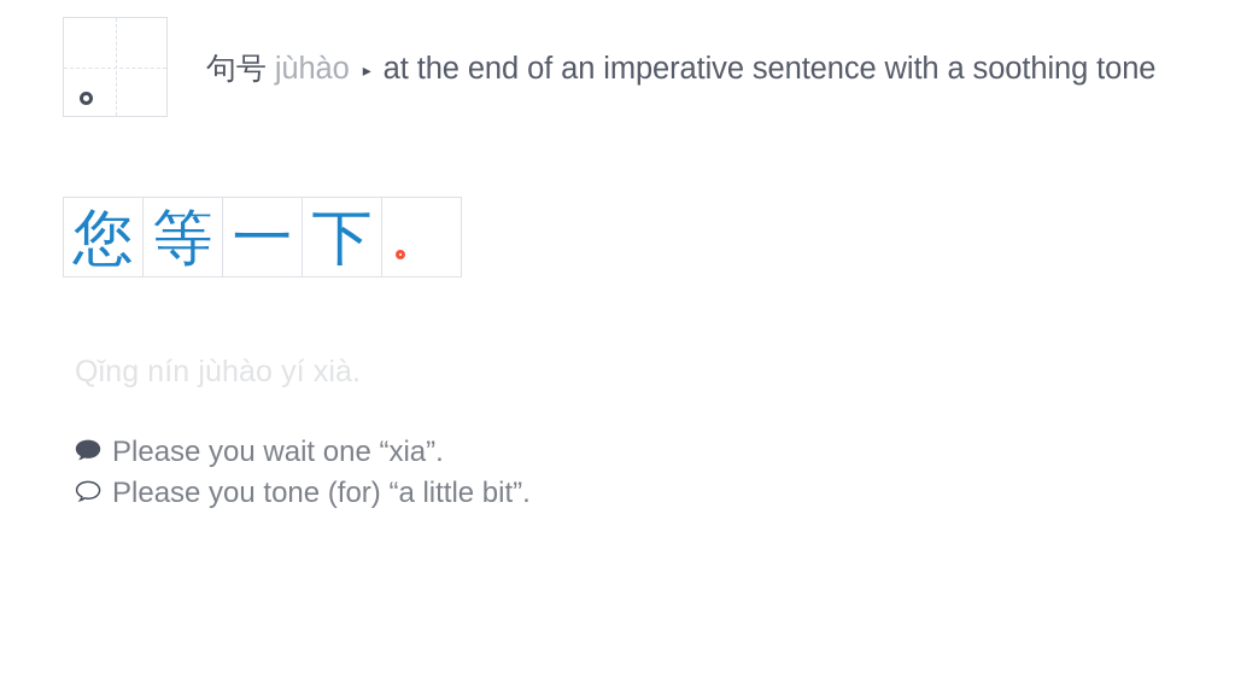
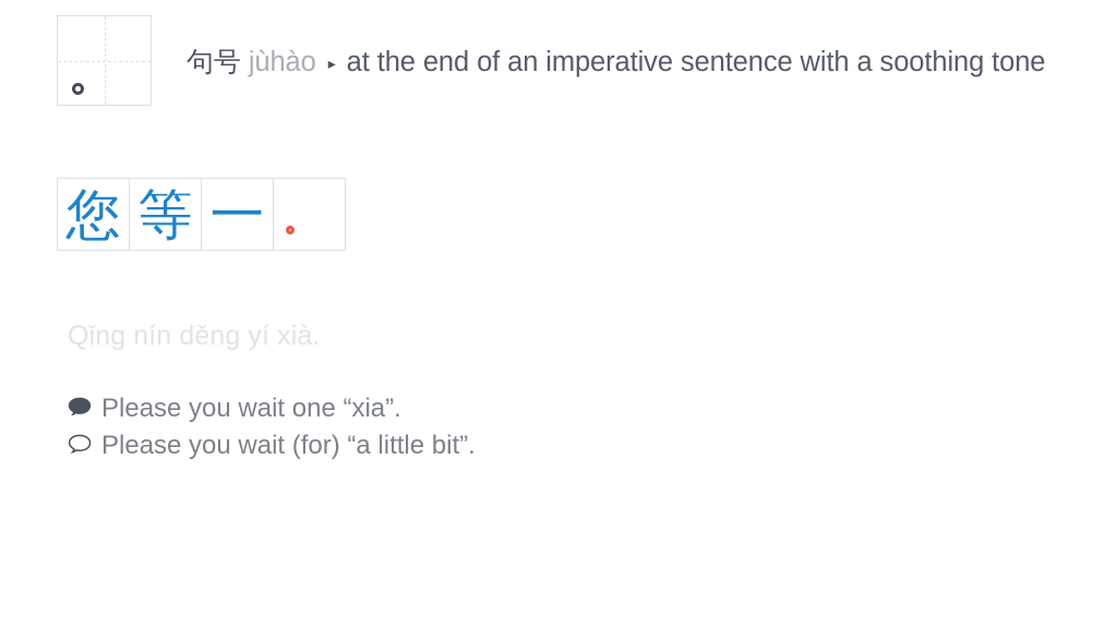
  句号 jùhào ▸ at the end of an imperative sentence with a soothing tone
  您
  等
  一
- 下
- Qǐng nín jùhào yí xià.
+ Qǐng nín děng yí xià.
  Please you wait one “xia”.
- Please you tone (for) “a little bit”.
+ Please you wait (for) “a little bit”.
